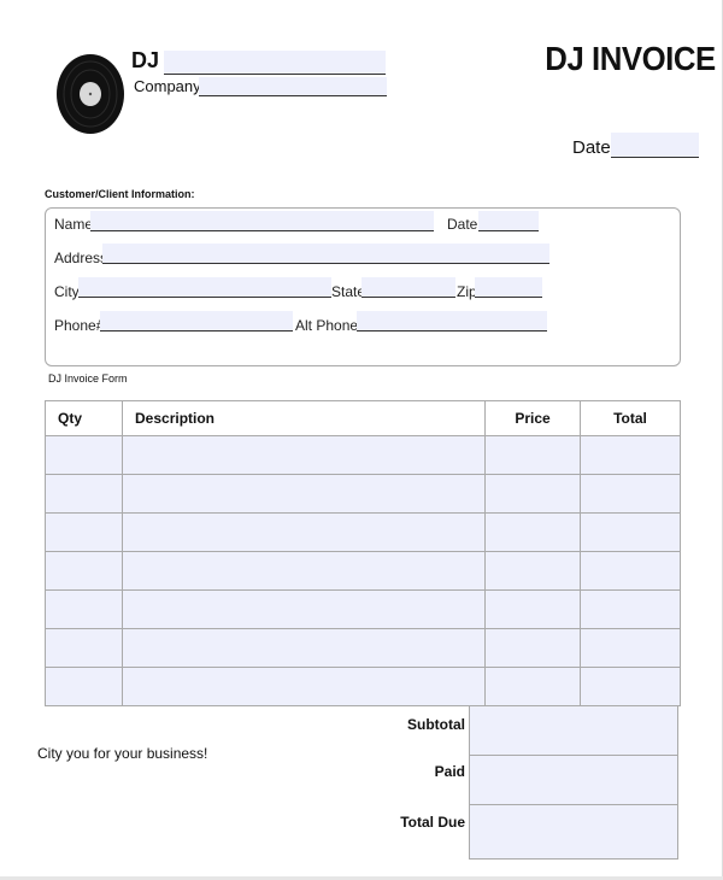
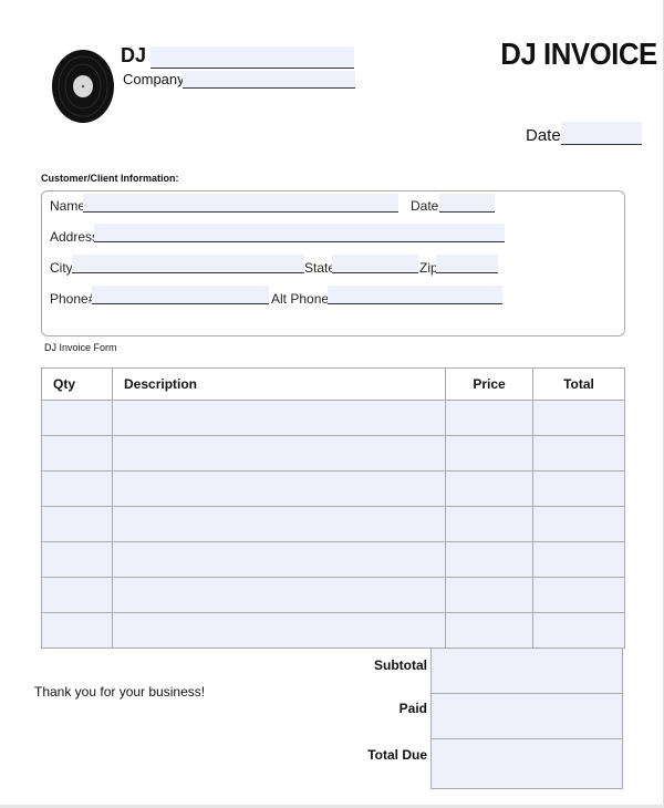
  DJ
  Company
  DJ INVOICE
  Date
  Customer/Client Information:
  Name
  Date
  Addres
  City
  Stat
  Zip
  Phone
  Alt Phone
  DJ Invoice Form
  Qty	Description	Price	Total
- City you for your business!
+ Thank you for your business!
  Subtotal
  Paid
  Total Due
